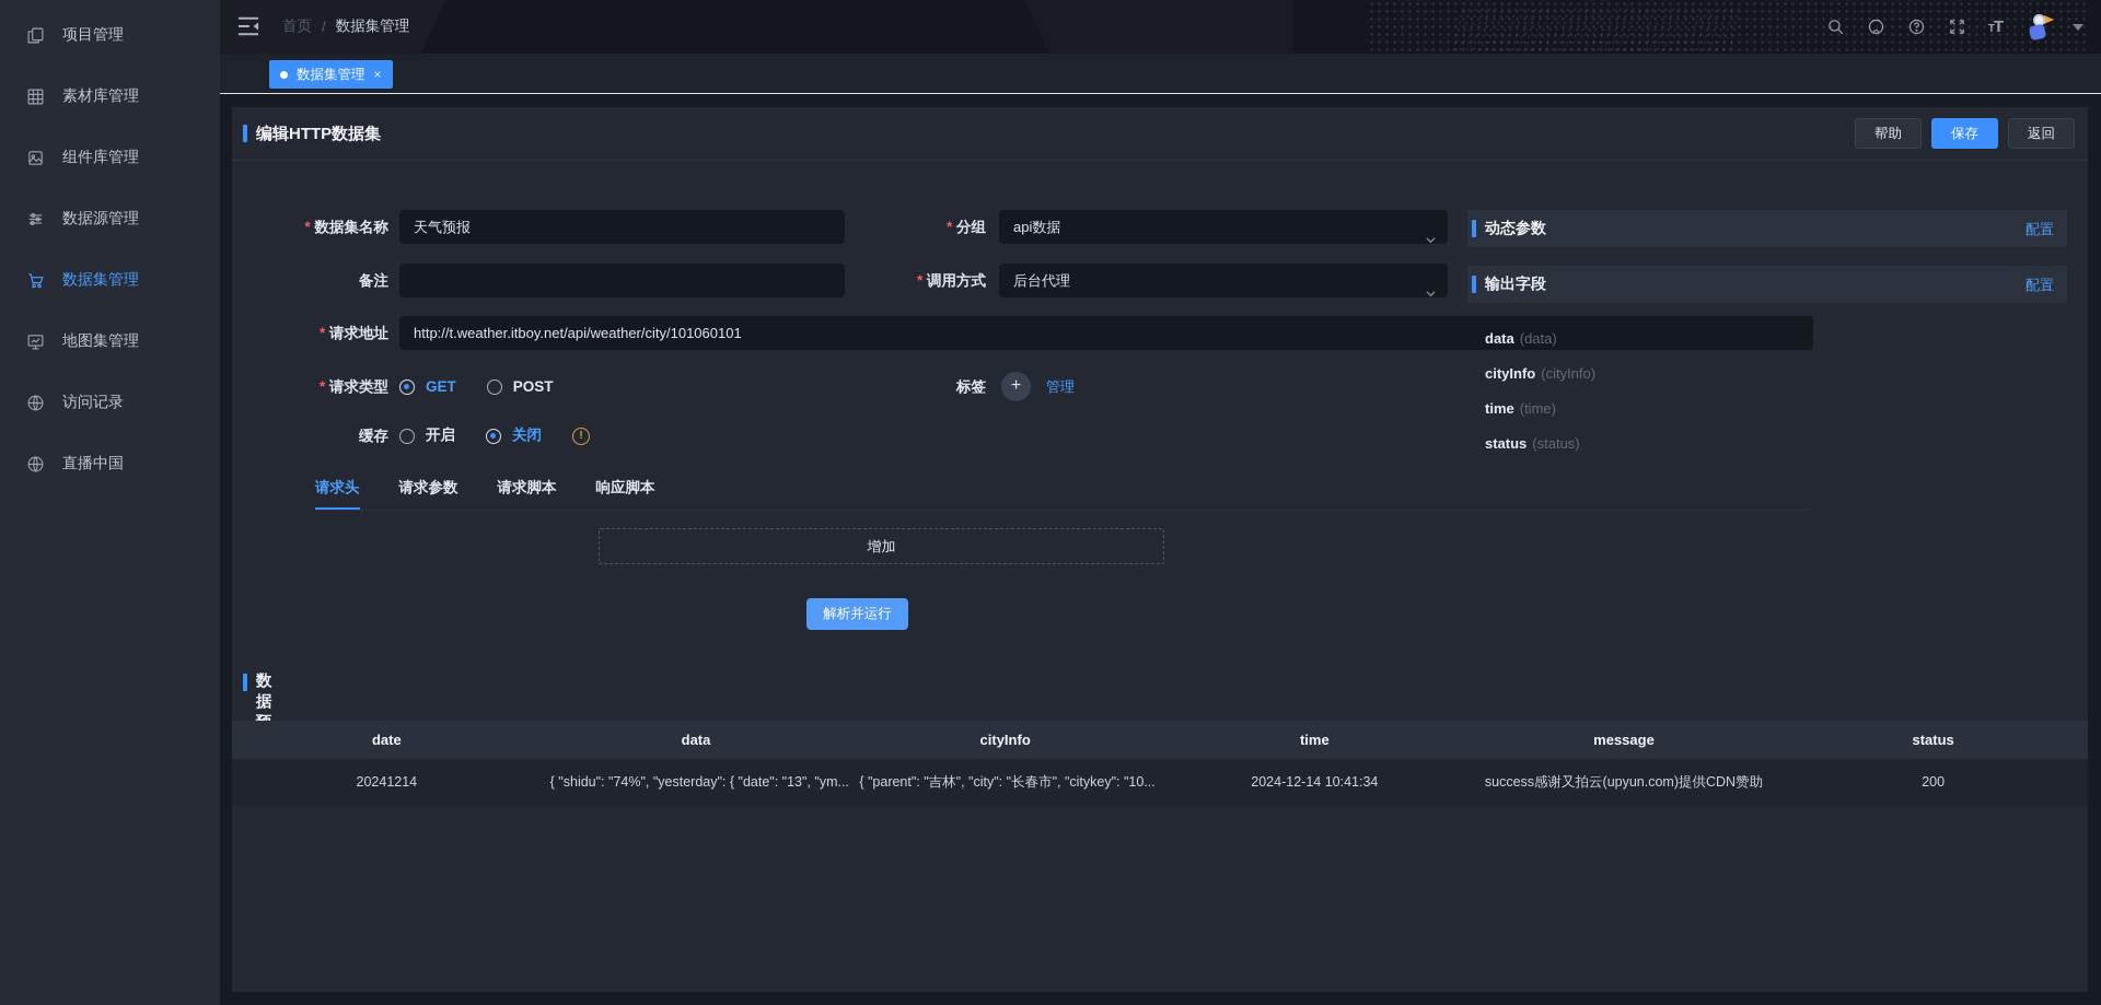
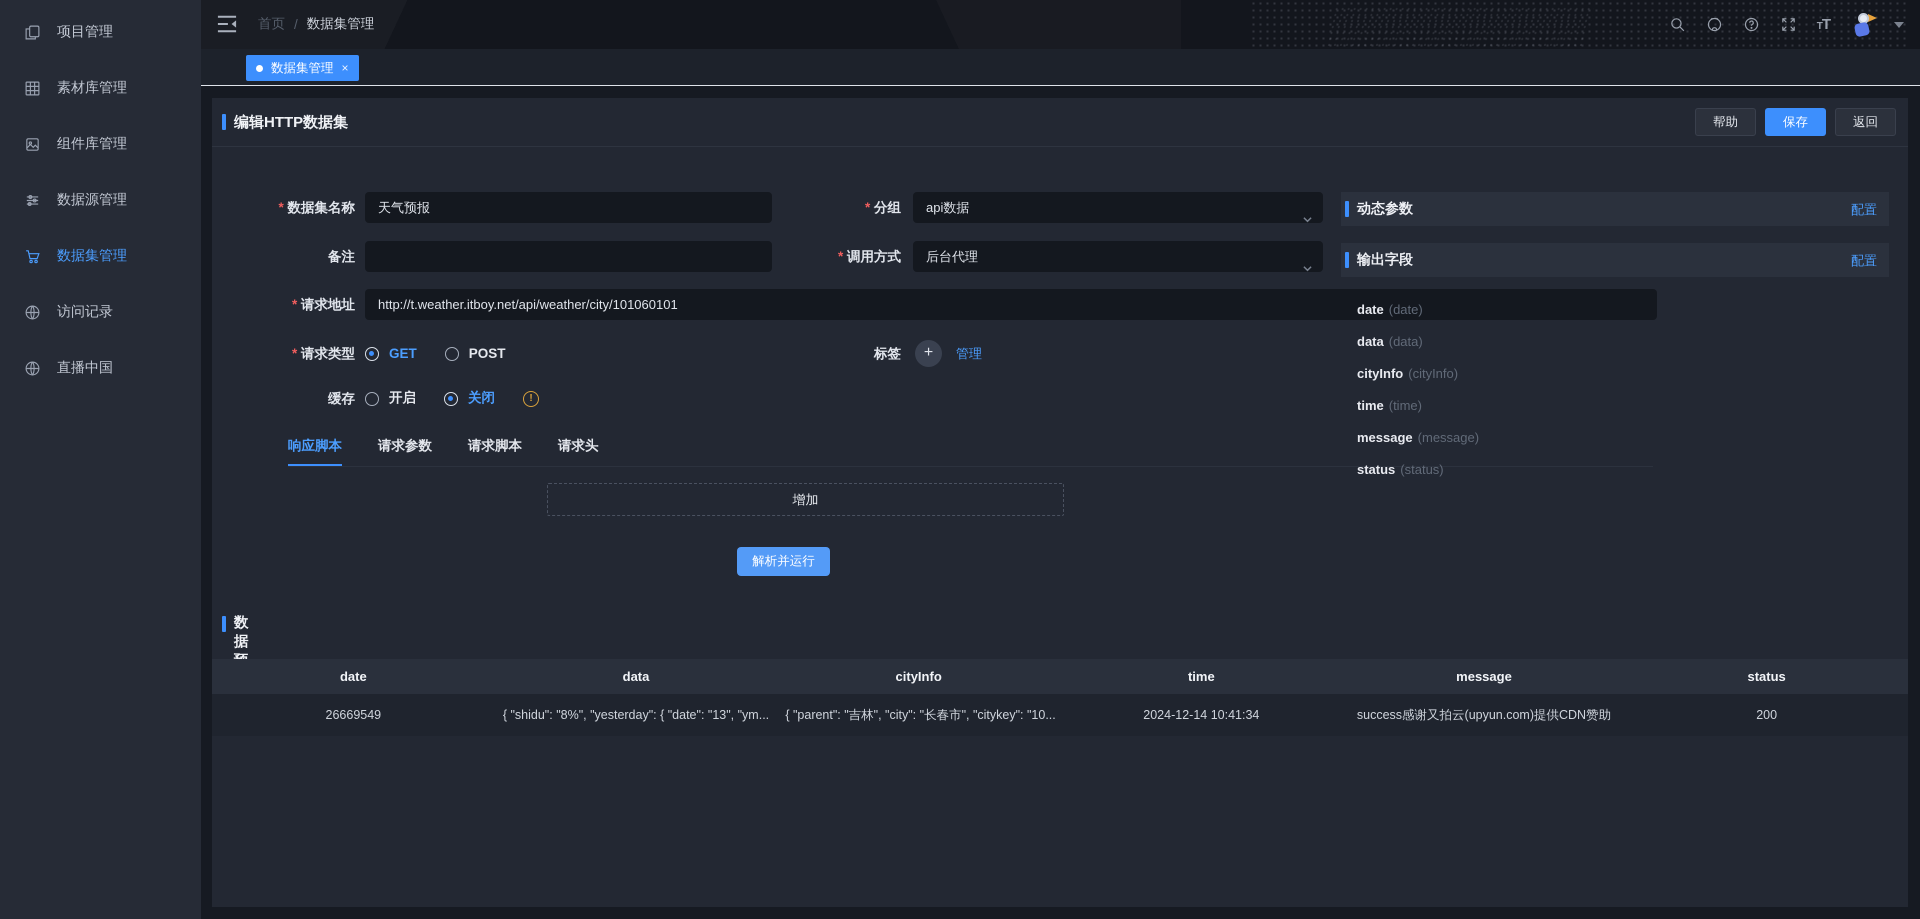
  项目管理
  素材库管理
  组件库管理
  数据源管理
  数据集管理
- 地图集管理
  访问记录
  直播中国
  首页
  /
  数据集管理
  TT
  数据集管理
  ×
  编辑HTTP数据集
  帮助
  保存
  返回
  数据集名称
  天气预报
  分组
  api数据
  备注
  调用方式
  后台代理
  请求地址
  http://t.weather.itboy.net/api/weather/city/101060101
  请求类型
  GET
  POST
  标签
  +
  管理
  缓存
  开启
  关闭
  !
- 请求头
+ 响应脚本
  请求参数
  请求脚本
- 响应脚本
+ 请求头
  增加
  解析并运行
  动态参数
  配置
  输出字段
  配置
+ date (date)
  data (data)
  cityInfo (cityInfo)
  time (time)
+ message (message)
  status (status)
  date
  data
  cityInfo
  time
  message
  status
- 20241214
+ 26669549
- { "shidu": "74%", "yesterday": { "date": "13", "ym...
+ { "shidu": "8%", "yesterday": { "date": "13", "ym...
  { "parent": "吉林", "city": "长春市", "citykey": "10...
  2024-12-14 10:41:34
  success感谢又拍云(upyun.com)提供CDN赞助
  200
